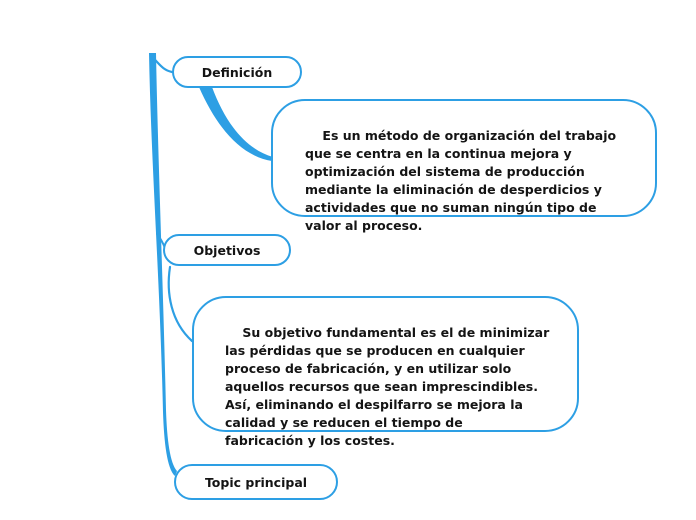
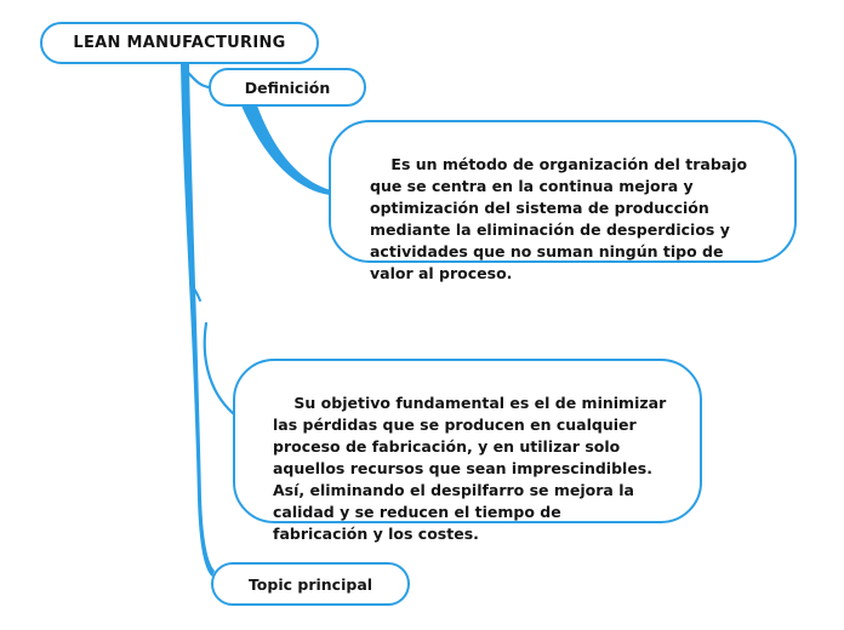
+ LEAN MANUFACTURING
  Definición
  Es un método de organización del trabajo
  que se centra en la continua mejora y
  optimización del sistema de producción
  mediante la eliminación de desperdicios y
  actividades que no suman ningún tipo de
  valor al proceso.
- Objetivos
  Su objetivo fundamental es el de minimizar
  las pérdidas que se producen en cualquier
  proceso de fabricación, y en utilizar solo
  aquellos recursos que sean imprescindibles.
  Así, eliminando el despilfarro se mejora la
  calidad y se reducen el tiempo de
  fabricación y los costes.
  Topic principal
